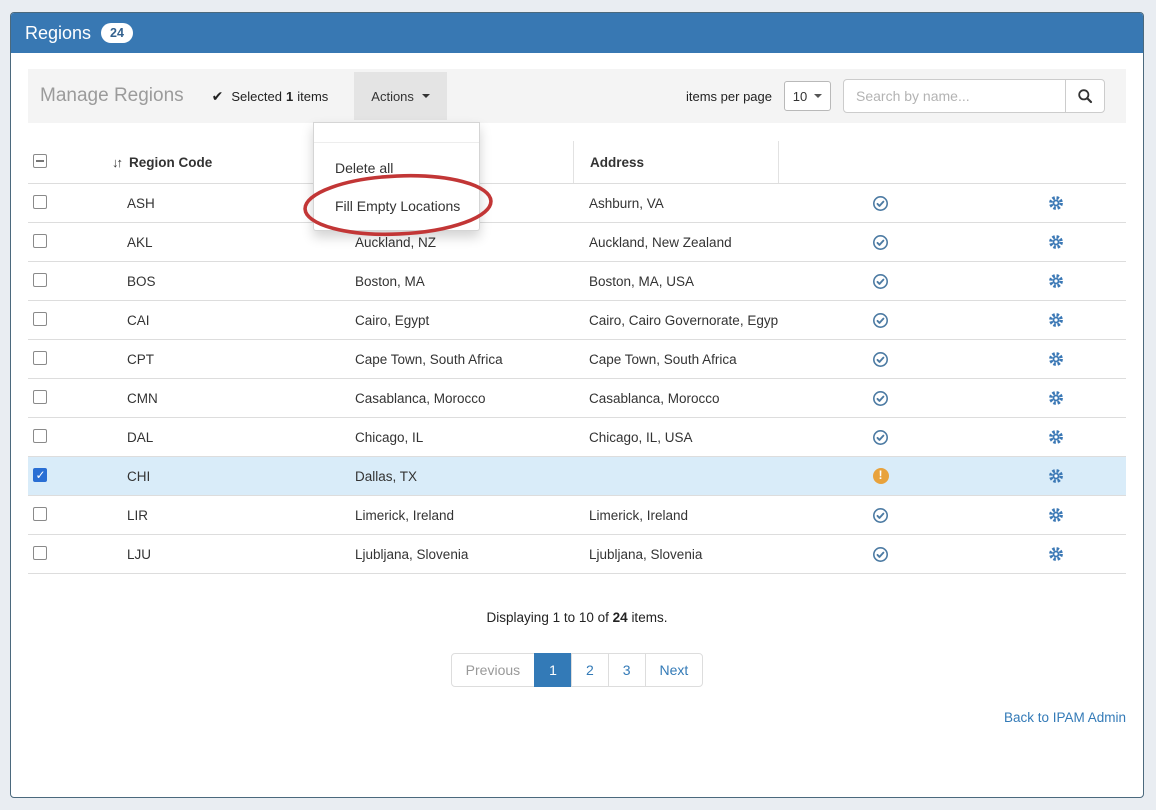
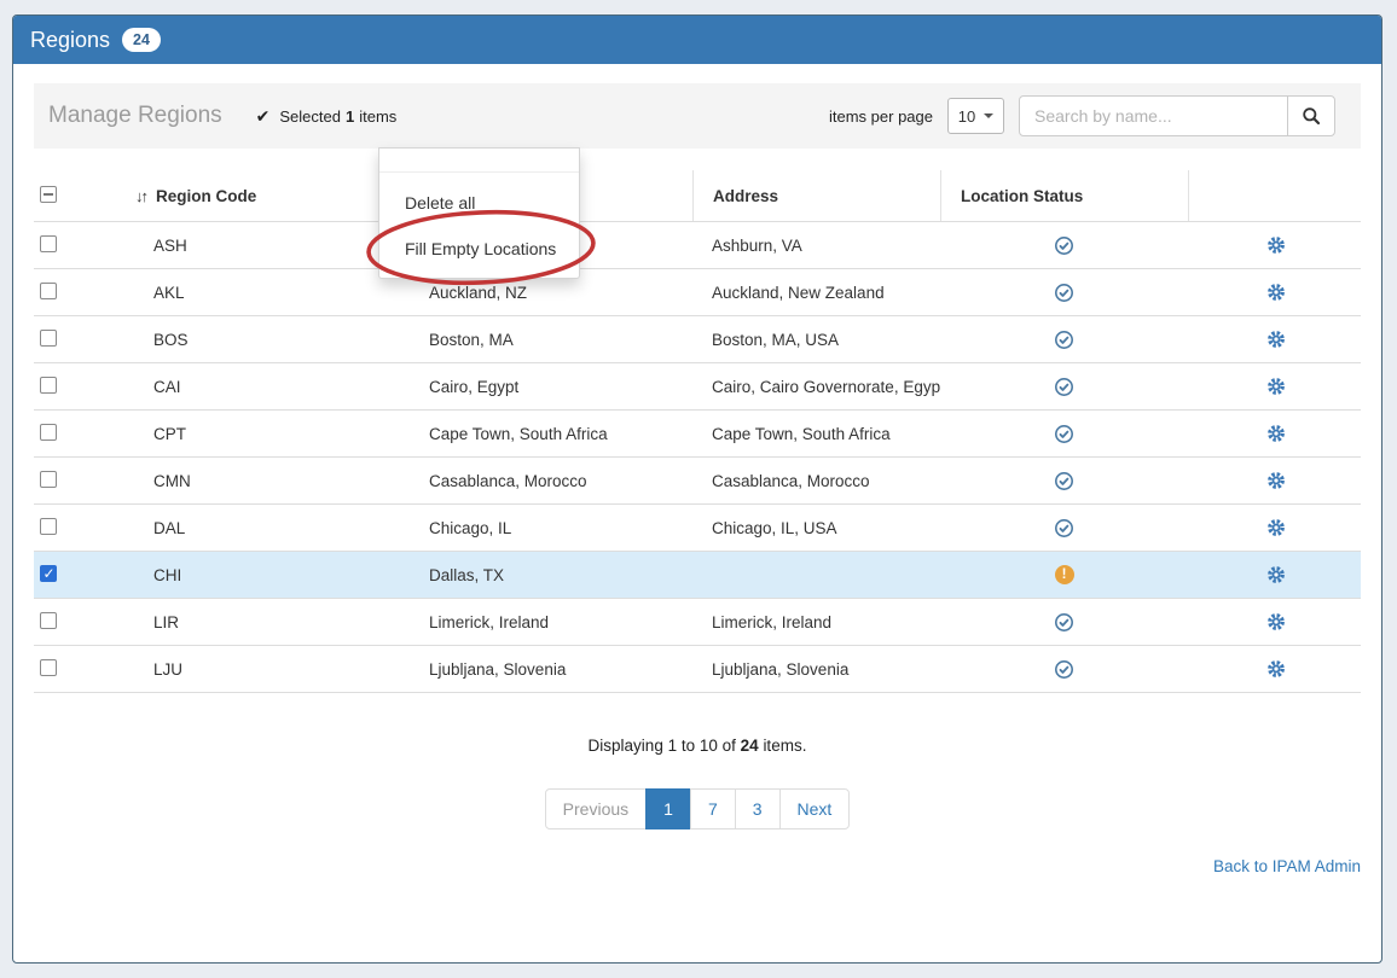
  Regions
  24
  Manage Regions
  ✔
  Selected
  1
  items
- Actions
  items per page
  10
  Search by name...
  ↓↑
  Region Code
  Address
+ Location Status
  ASH
  Ashburn, VA
  AKL
  Auckland, NZ
  Auckland, New Zealand
  BOS
  Boston, MA
  Boston, MA, USA
  CAI
  Cairo, Egypt
  Cairo, Cairo Governorate, Egyp
  CPT
  Cape Town, South Africa
  Cape Town, South Africa
  CMN
  Casablanca, Morocco
  Casablanca, Morocco
  DAL
  Chicago, IL
  Chicago, IL, USA
  CHI
  Dallas, TX
  !
  LIR
  Limerick, Ireland
  Limerick, Ireland
  LJU
  Ljubljana, Slovenia
  Ljubljana, Slovenia
  Displaying 1 to 10 of 24 items.
  Previous
  1
- 2
+ 7
  3
  Next
  Back to IPAM Admin
  Delete all
  Fill Empty Locations
